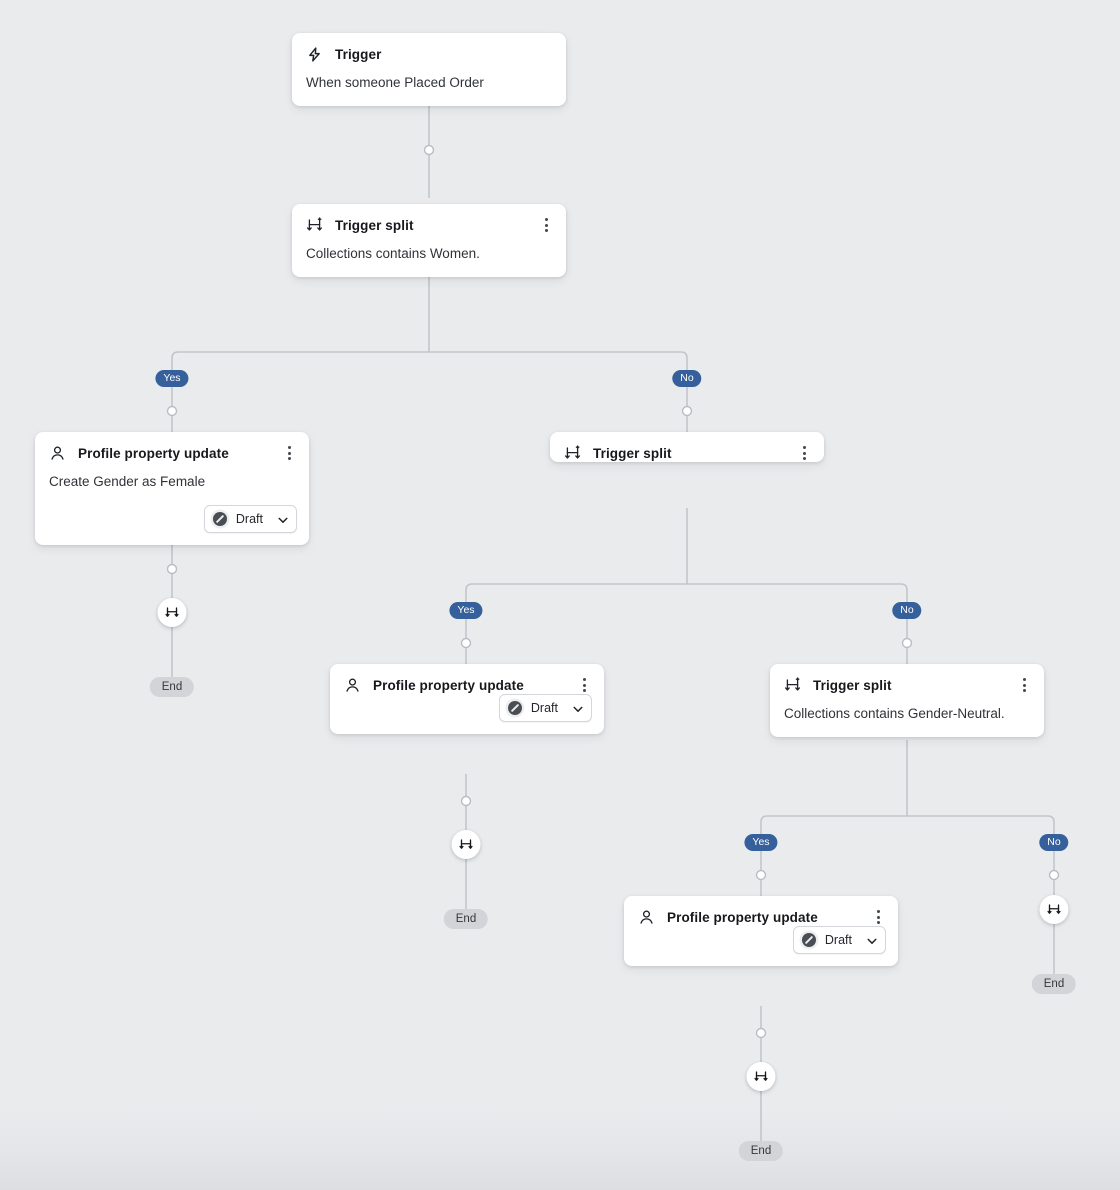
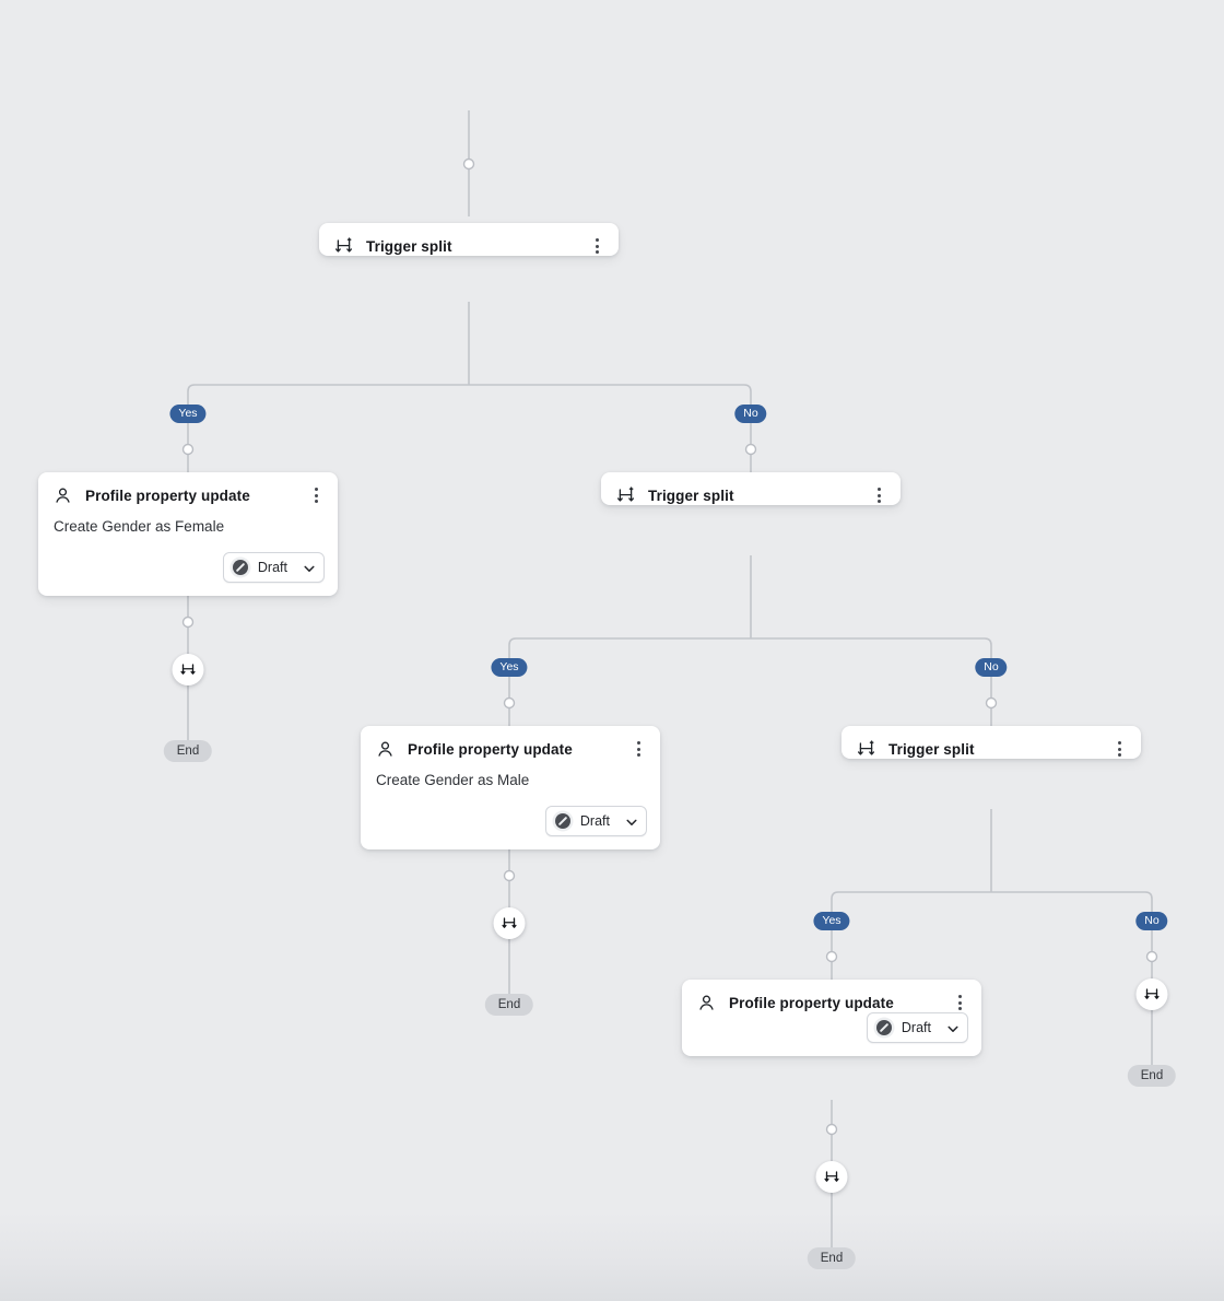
- Trigger
- When someone Placed Order
  Trigger split
- Collections contains Women.
  Yes
  No
  Profile property update
  Create Gender as Female
  Draft
  End
  Trigger split
  Yes
  No
  Profile property update
+ Create Gender as Male
  Draft
  End
  Trigger split
- Collections contains Gender-Neutral.
  Yes
  No
  End
  Profile property update
  Draft
  End
